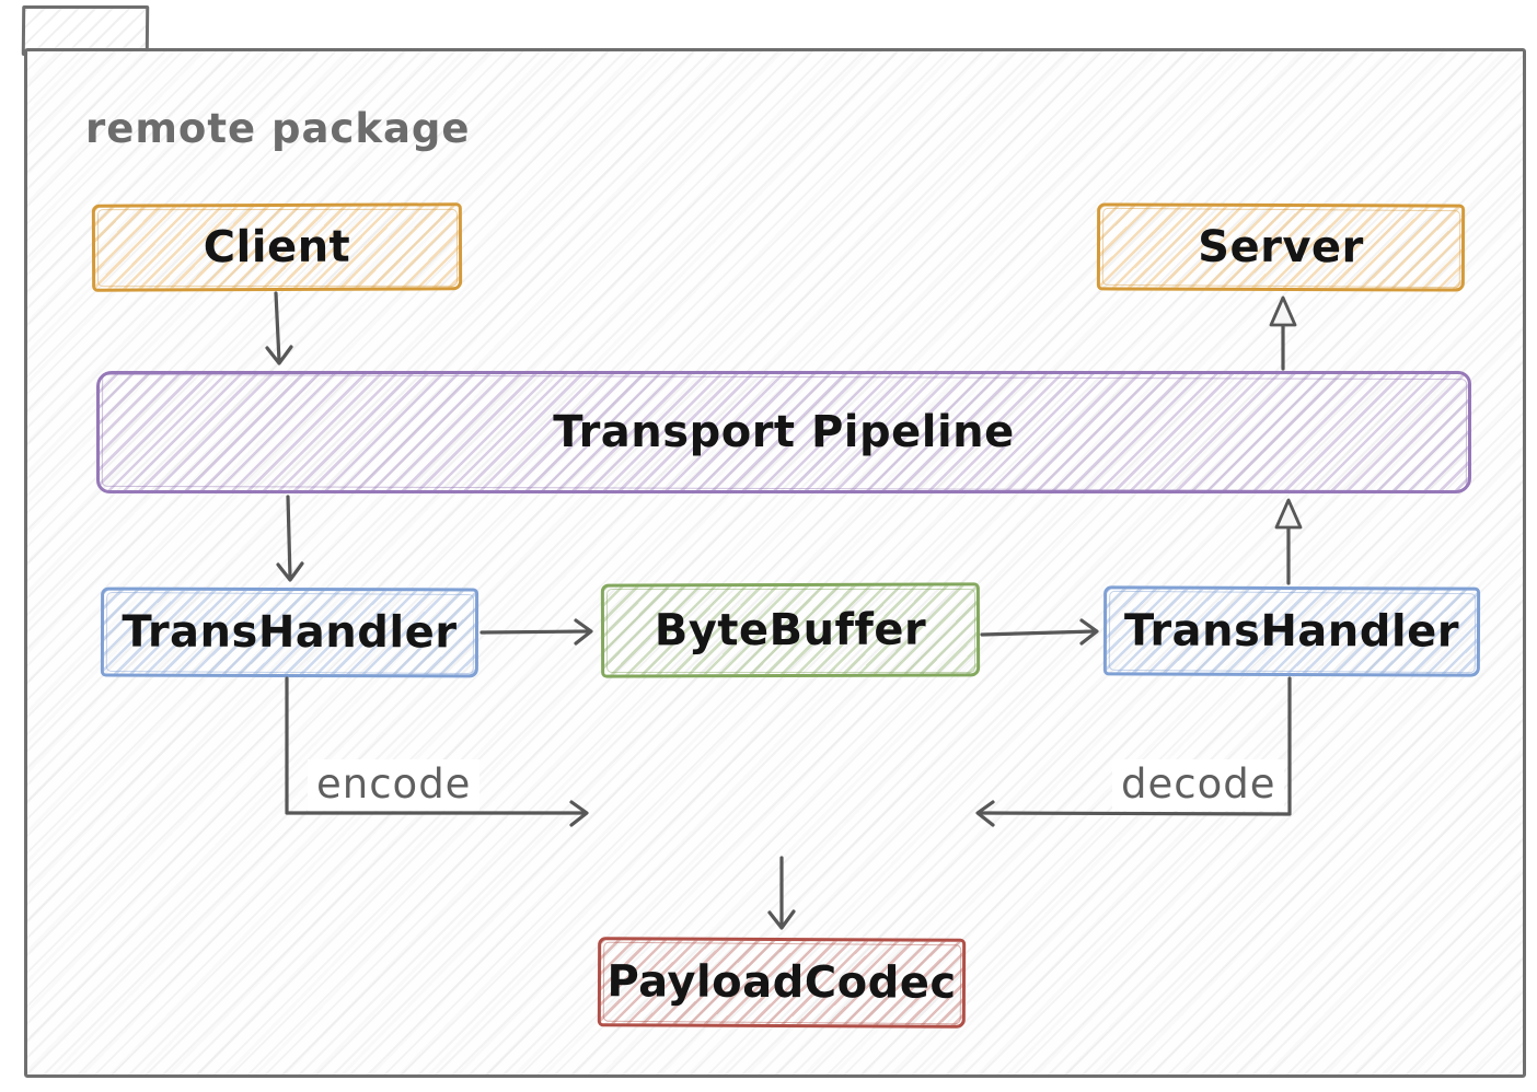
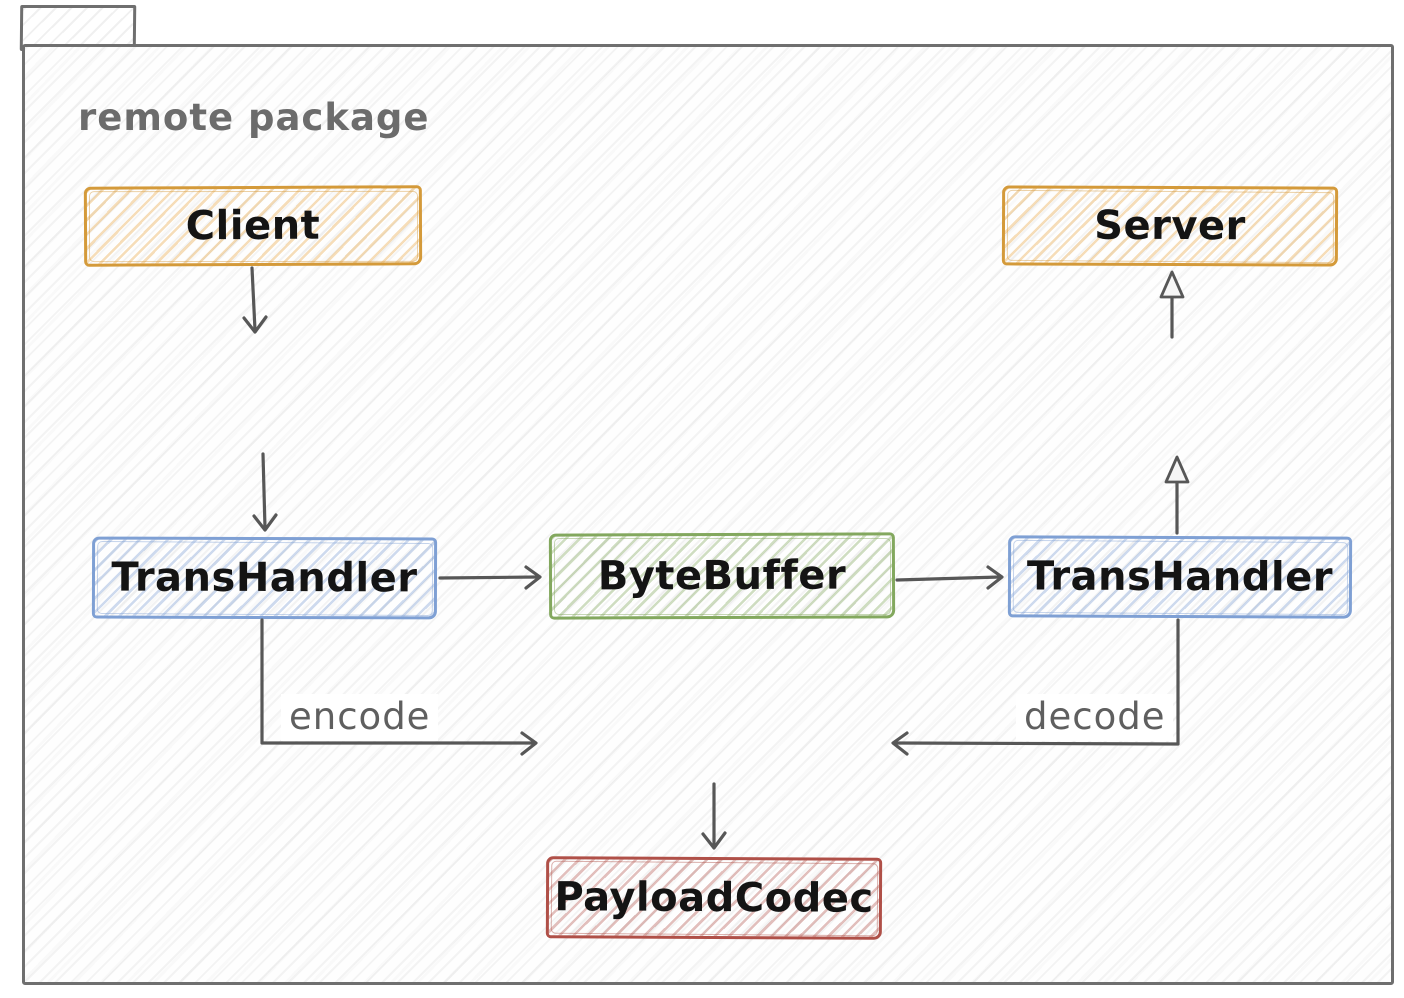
  remote package
  Client
  Server
- Transport Pipeline
  TransHandler
  ByteBuffer
  TransHandler
  PayloadCodec
  encode
  decode
